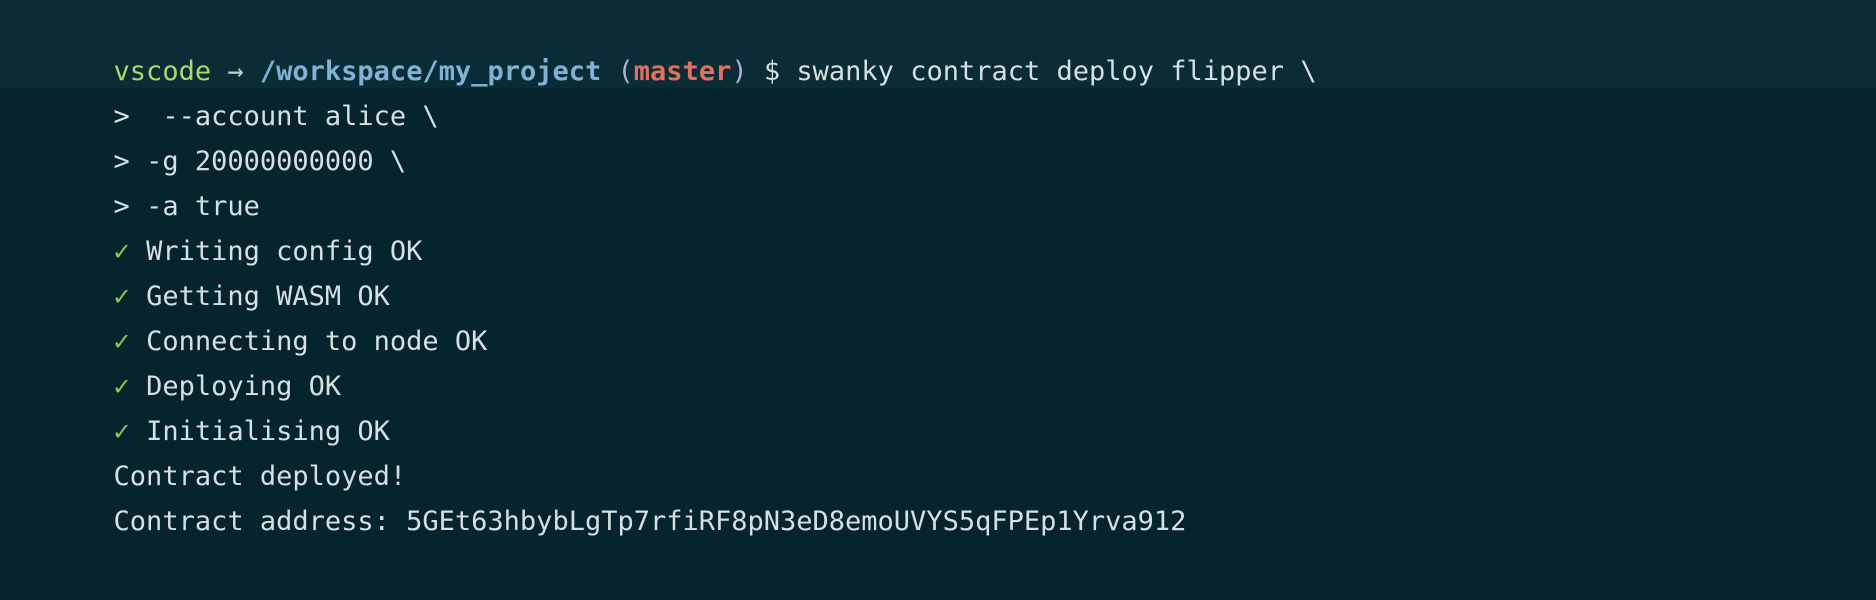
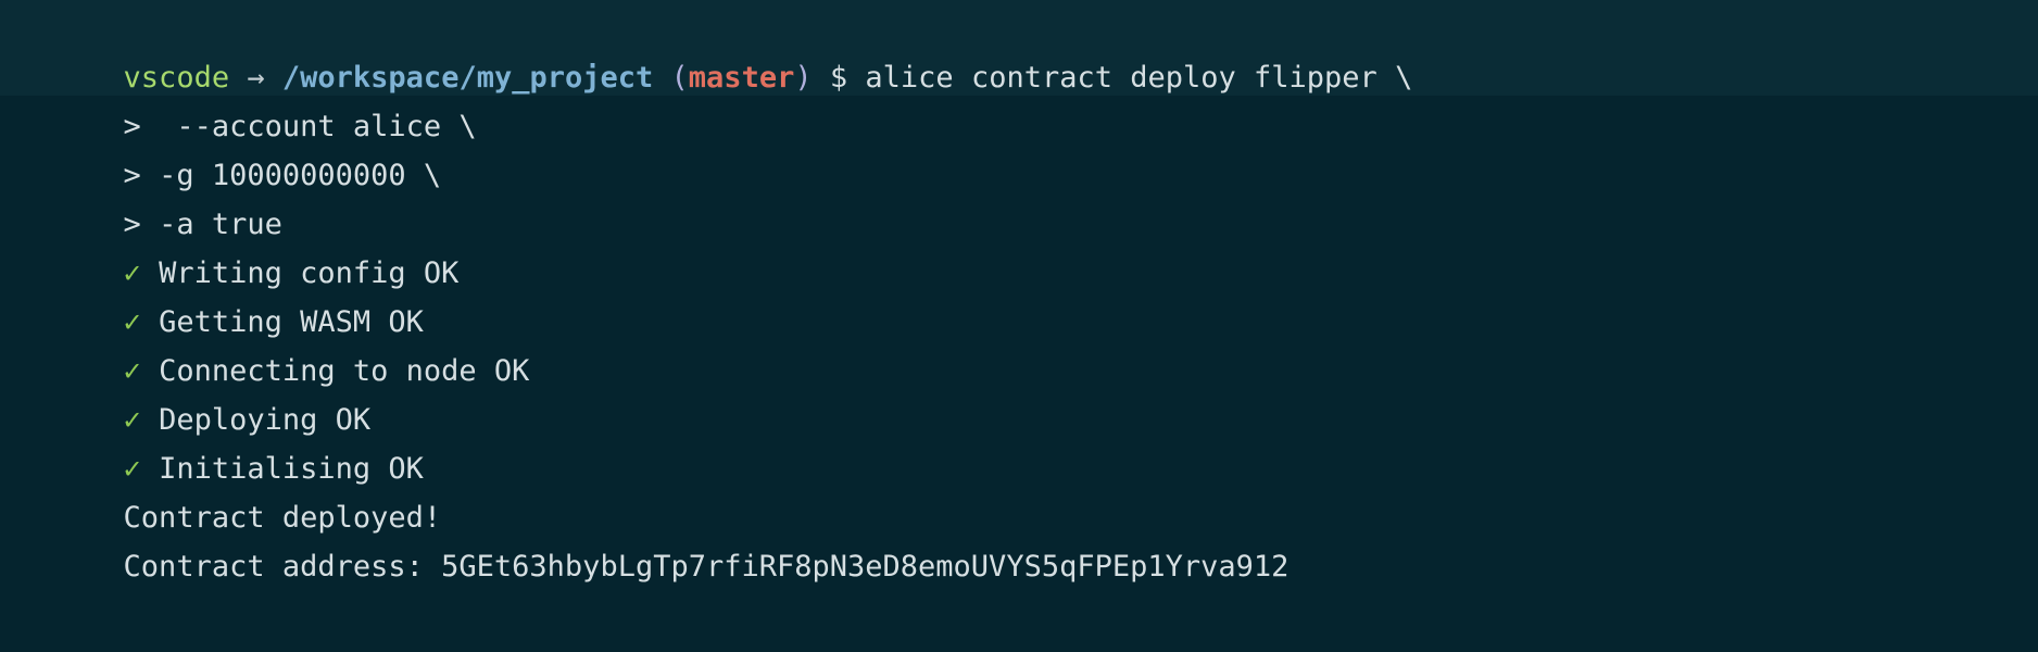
- vscode → /workspace/my_project (master) $ swanky contract deploy flipper \
+ vscode → /workspace/my_project (master) $ alice contract deploy flipper \
  > --account alice \
- > -g 20000000000 \
+ > -g 10000000000 \
  > -a true
  ✓ Writing config OK
  ✓ Getting WASM OK
  ✓ Connecting to node OK
  ✓ Deploying OK
  ✓ Initialising OK
  Contract deployed!
  Contract address: 5GEt63hbybLgTp7rfiRF8pN3eD8emoUVYS5qFPEp1Yrva912
